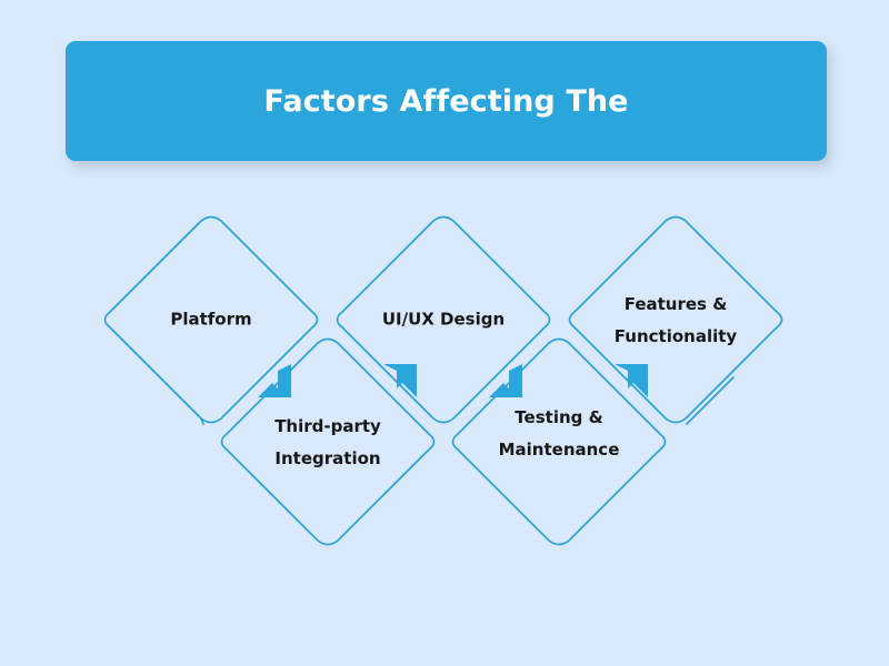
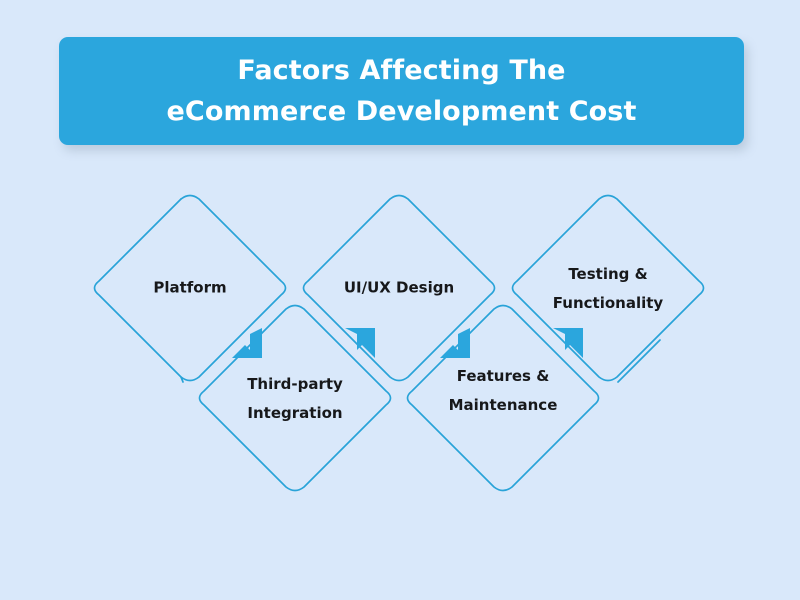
  Factors Affecting The
+ eCommerce Development Cost
  Platform
  Third-party
  Integration
  UI/UX Design
- Testing &
+ Features &
  Maintenance
- Features &
+ Testing &
  Functionality
